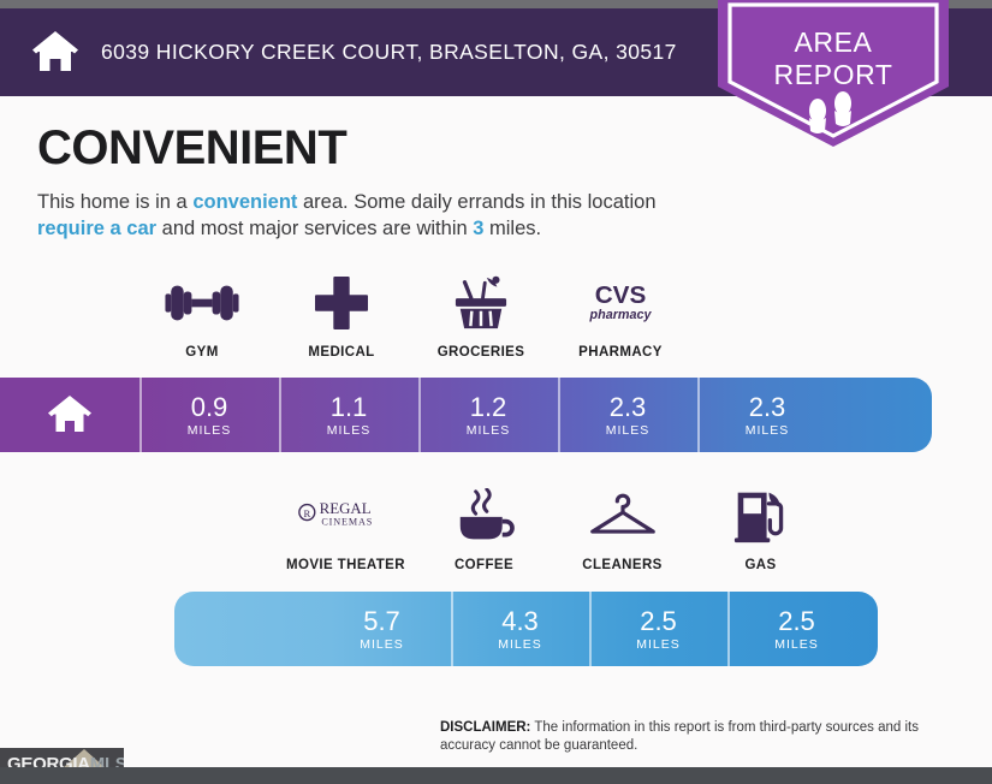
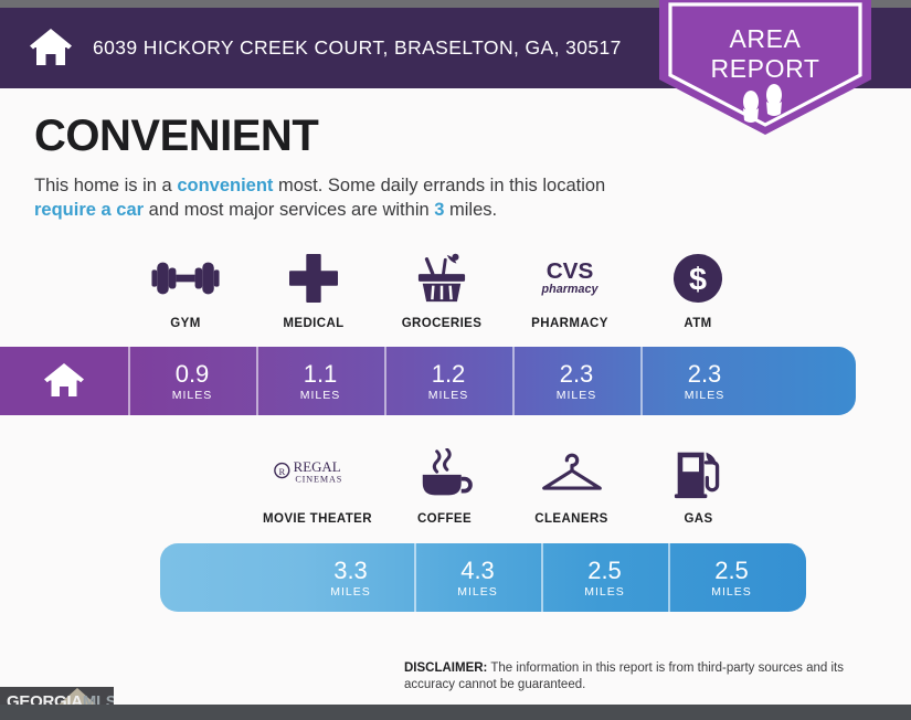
  6039 HICKORY CREEK COURT, BRASELTON, GA, 30517
  AREA
  REPORT
  CONVENIENT
- This home is in a convenient area. Some daily errands in this location require a car and most major services are within 3 miles.
+ This home is in a convenient most. Some daily errands in this location require a car and most major services are within 3 miles.
  GYM
  MEDICAL
  GROCERIES
  CVS
  pharmacy
  PHARMACY
+ $
+ ATM
  0.9
  MILES
  1.1
  MILES
  1.2
  MILES
  2.3
  MILES
  2.3
  MILES
  R
  REGAL
  CINEMAS
  MOVIE THEATER
  COFFEE
  CLEANERS
  GAS
- 5.7
+ 3.3
  MILES
  4.3
  MILES
  2.5
  MILES
  2.5
  MILES
  DISCLAIMER: The information in this report is from third-party sources and its accuracy cannot be guaranteed.
  GEORGIAMLS
